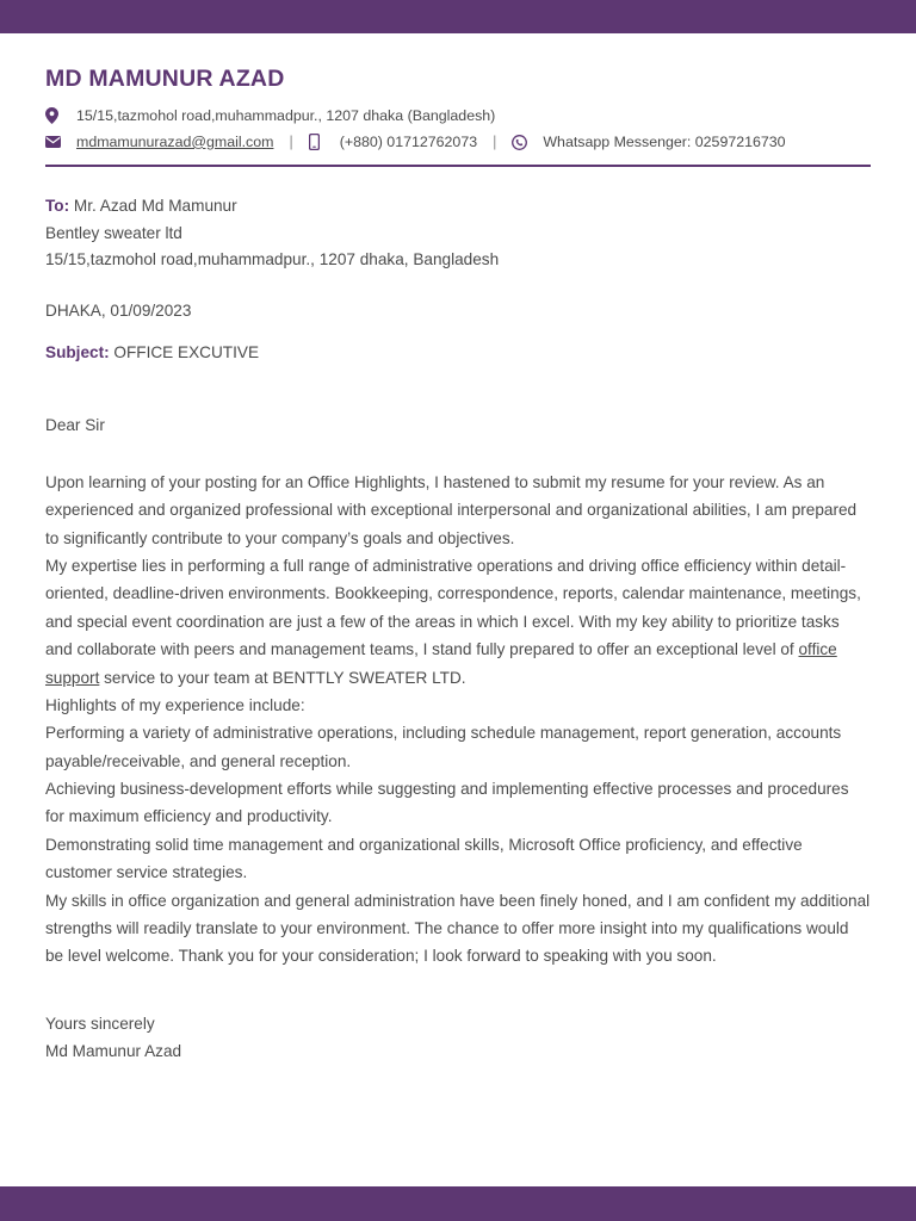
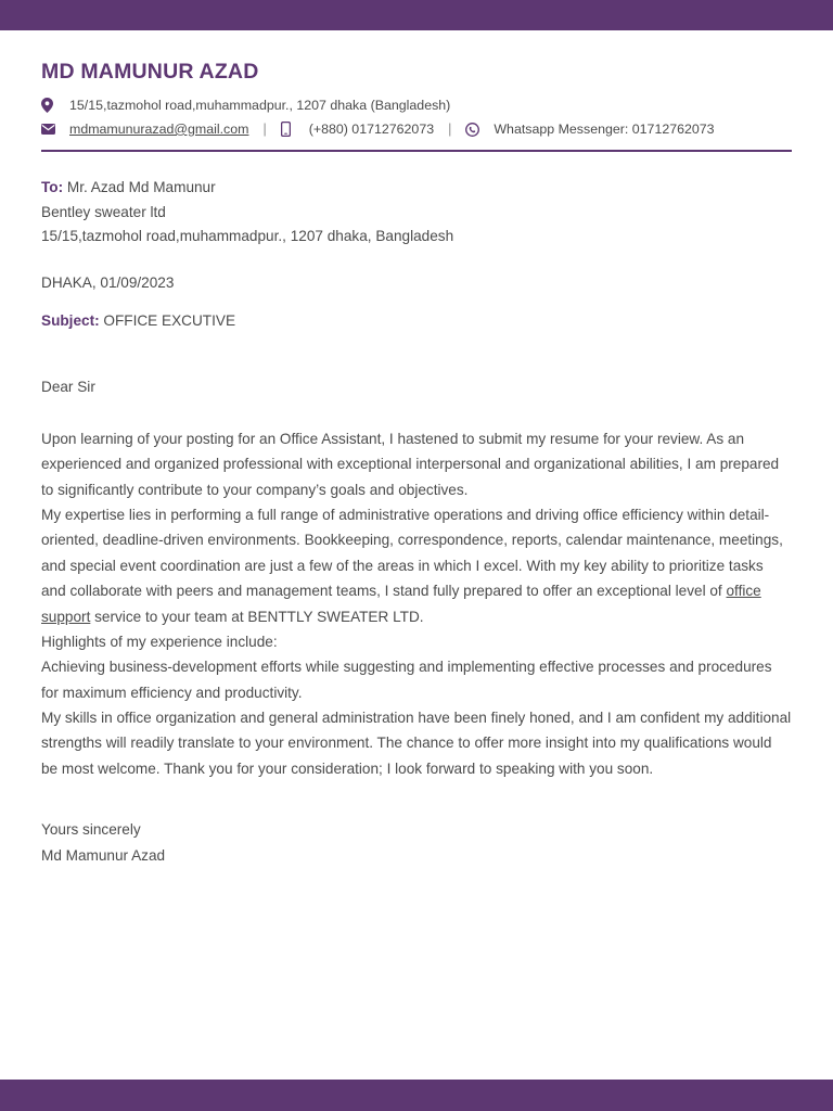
  MD MAMUNUR AZAD
  15/15,tazmohol road,muhammadpur., 1207 dhaka (Bangladesh)
  mdmamunurazad@gmail.com
  |
  (+880) 01712762073
  |
- Whatsapp Messenger: 02597216730
+ Whatsapp Messenger: 01712762073
  To: Mr. Azad Md Mamunur
  Bentley sweater ltd
  15/15,tazmohol road,muhammadpur., 1207 dhaka, Bangladesh
  DHAKA, 01/09/2023
  Subject: OFFICE EXCUTIVE
  Dear Sir
- Upon learning of your posting for an Office Highlights, I hastened to submit my resume for your review. As an experienced and organized professional with exceptional interpersonal and organizational abilities, I am prepared to significantly contribute to your company’s goals and objectives.
+ Upon learning of your posting for an Office Assistant, I hastened to submit my resume for your review. As an experienced and organized professional with exceptional interpersonal and organizational abilities, I am prepared to significantly contribute to your company’s goals and objectives.
  My expertise lies in performing a full range of administrative operations and driving office efficiency within detail-oriented, deadline-driven environments. Bookkeeping, correspondence, reports, calendar maintenance, meetings, and special event coordination are just a few of the areas in which I excel. With my key ability to prioritize tasks and collaborate with peers and management teams, I stand fully prepared to offer an exceptional level of office support service to your team at BENTTLY SWEATER LTD.
  Highlights of my experience include:
- Performing a variety of administrative operations, including schedule management, report generation, accounts payable/receivable, and general reception.
  Achieving business-development efforts while suggesting and implementing effective processes and procedures for maximum efficiency and productivity.
- Demonstrating solid time management and organizational skills, Microsoft Office proficiency, and effective customer service strategies.
- My skills in office organization and general administration have been finely honed, and I am confident my additional strengths will readily translate to your environment. The chance to offer more insight into my qualifications would be level welcome. Thank you for your consideration; I look forward to speaking with you soon.
+ My skills in office organization and general administration have been finely honed, and I am confident my additional strengths will readily translate to your environment. The chance to offer more insight into my qualifications would be most welcome. Thank you for your consideration; I look forward to speaking with you soon.
  Yours sincerely
  Md Mamunur Azad
